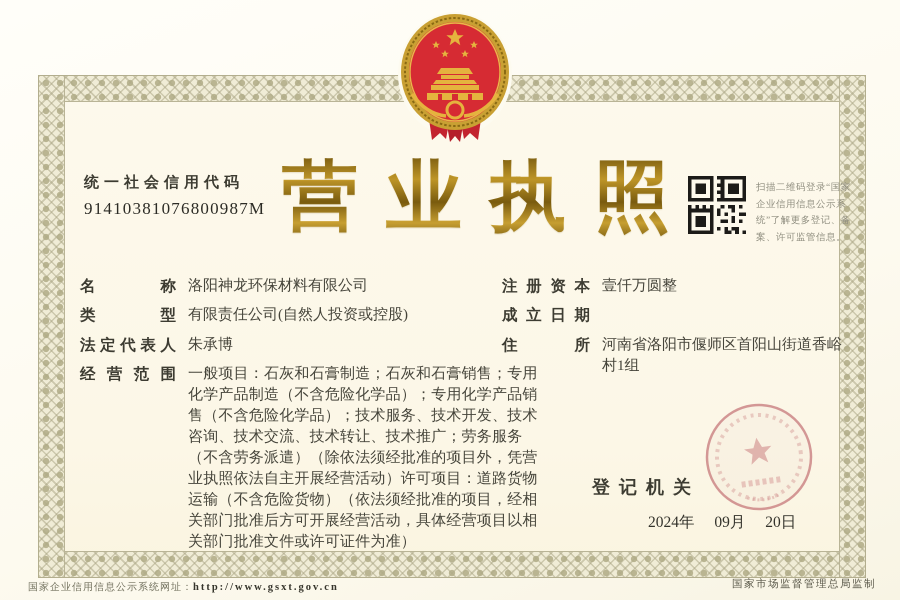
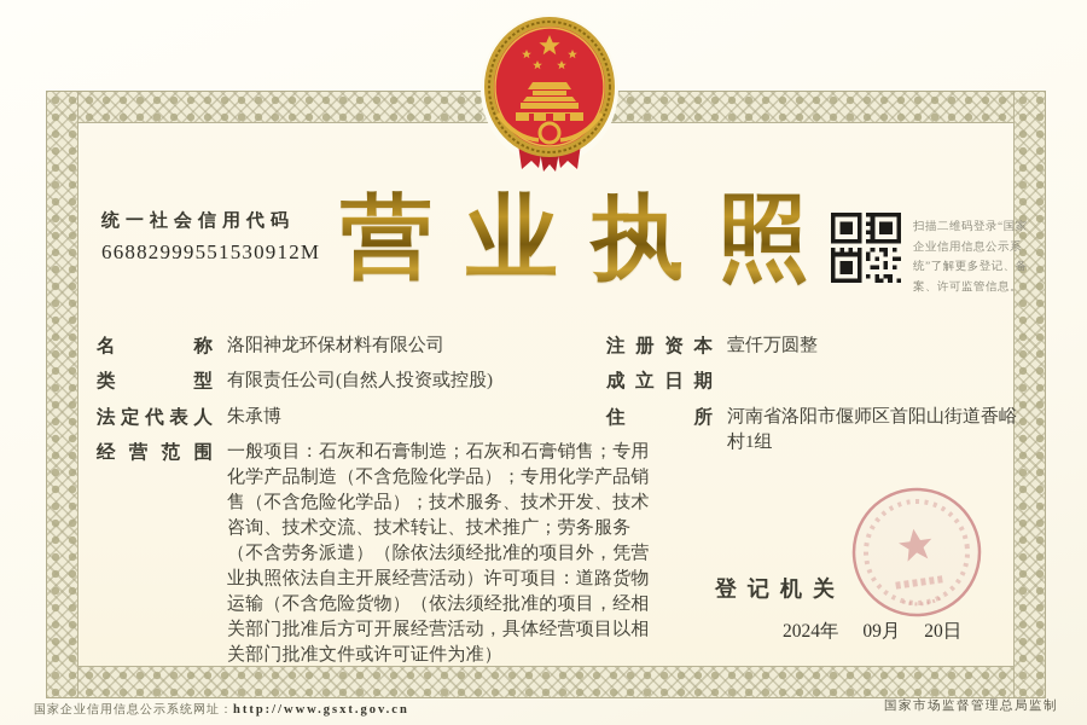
  统一社会信用代码
- 91410381076800987M
+ 66882999551530912M
  营业执照
  扫描二维码登录“国家企业信用信息公示系统”了解更多登记、备案、许可监管信息。
  名称
  洛阳神龙环保材料有限公司
  类型
  有限责任公司(自然人投资或控股)
  法定代表人
  朱承博
  经营范围
  一般项目：石灰和石膏制造；石灰和石膏销售；专用化学产品制造（不含危险化学品）；专用化学产品销售（不含危险化学品）；技术服务、技术开发、技术咨询、技术交流、技术转让、技术推广；劳务服务（不含劳务派遣）（除依法须经批准的项目外，凭营业执照依法自主开展经营活动）许可项目：道路货物运输（不含危险货物）（依法须经批准的项目，经相关部门批准后方可开展经营活动，具体经营项目以相关部门批准文件或许可证件为准）
  注册资本
  壹仟万圆整
  成立日期
  住所
  河南省洛阳市偃师区首阳山街道香峪村1组
  登记机关
  2024年 09月 20日
  国家企业信用信息公示系统网址：http://www.gsxt.gov.cn
  国家市场监督管理总局监制
